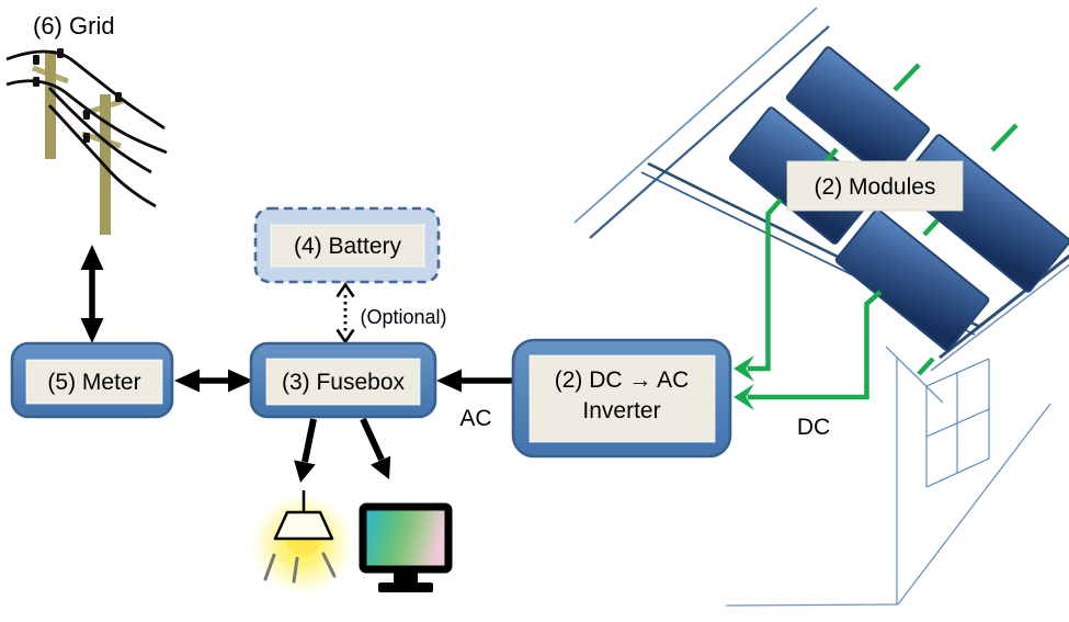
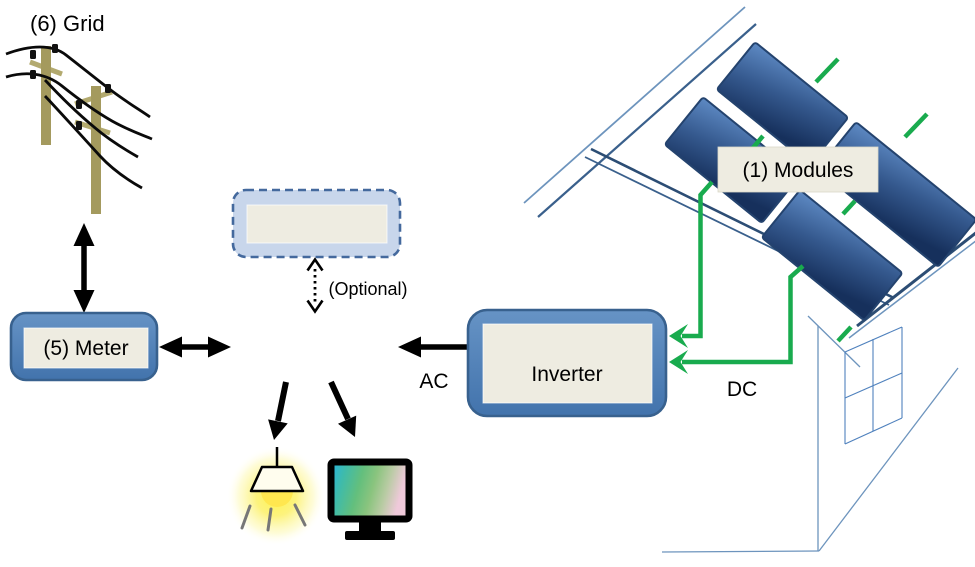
- (2) Modules
+ (1) Modules
  DC
  (6) Grid
  (Optional)
  AC
  (5) Meter
- (3) Fusebox
- (4) Battery
- (2) DC → AC
  Inverter
